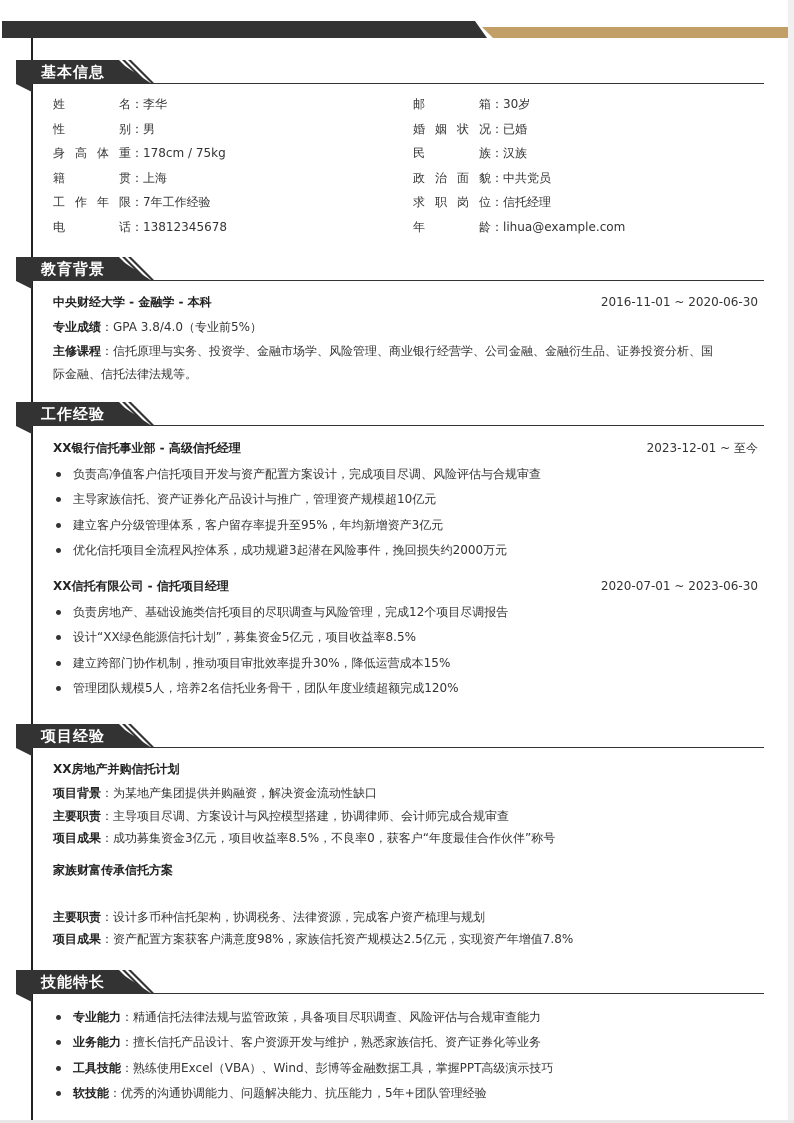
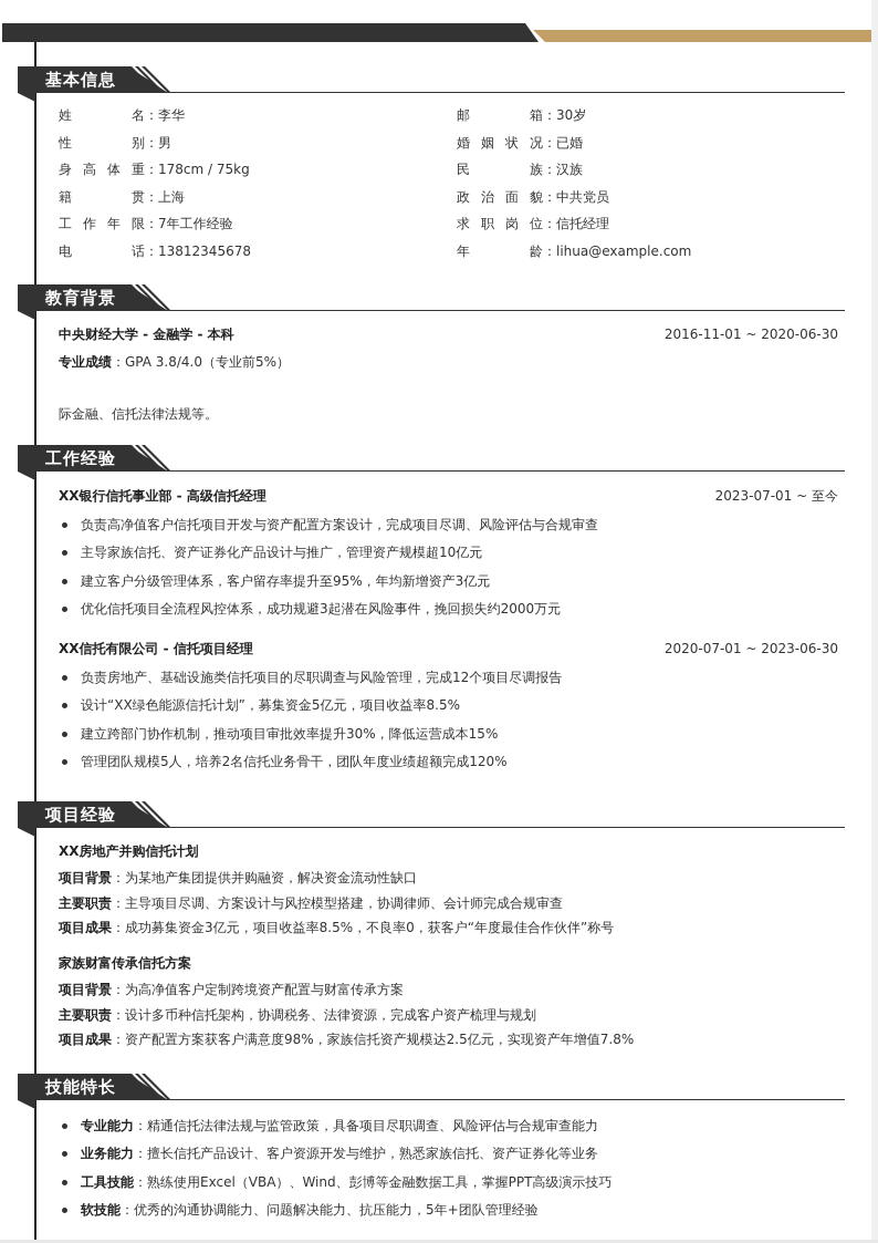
  基本信息
  教育背景
  中央财经大学 - 金融学 - 本科
  2016-11-01 ~ 2020-06-30
  专业成绩：GPA 3.8/4.0（专业前5%）
- 主修课程：信托原理与实务、投资学、金融市场学、风险管理、商业银行经营学、公司金融、金融衍生品、证券投资分析、国
  际金融、信托法律法规等。
  工作经验
  项目经验
  技能特长
  姓名：李华
  性别：男
  身高体重：178cm / 75kg
  籍贯：上海
  工作年限：7年工作经验
  电话：13812345678
  邮箱：30岁
  婚姻状况：已婚
  民族：汉族
  政治面貌：中共党员
  求职岗位：信托经理
  年龄：lihua@example.com
  XX银行信托事业部 - 高级信托经理
- 2023-12-01 ~ 至今
+ 2023-07-01 ~ 至今
  负责高净值客户信托项目开发与资产配置方案设计，完成项目尽调、风险评估与合规审查
  主导家族信托、资产证券化产品设计与推广，管理资产规模超10亿元
  建立客户分级管理体系，客户留存率提升至95%，年均新增资产3亿元
  优化信托项目全流程风控体系，成功规避3起潜在风险事件，挽回损失约2000万元
  XX信托有限公司 - 信托项目经理
  2020-07-01 ~ 2023-06-30
  负责房地产、基础设施类信托项目的尽职调查与风险管理，完成12个项目尽调报告
  设计“XX绿色能源信托计划”，募集资金5亿元，项目收益率8.5%
  建立跨部门协作机制，推动项目审批效率提升30%，降低运营成本15%
  管理团队规模5人，培养2名信托业务骨干，团队年度业绩超额完成120%
  XX房地产并购信托计划
  项目背景：为某地产集团提供并购融资，解决资金流动性缺口
  主要职责：主导项目尽调、方案设计与风控模型搭建，协调律师、会计师完成合规审查
  项目成果：成功募集资金3亿元，项目收益率8.5%，不良率0，获客户“年度最佳合作伙伴”称号
  家族财富传承信托方案
+ 项目背景：为高净值客户定制跨境资产配置与财富传承方案
  主要职责：设计多币种信托架构，协调税务、法律资源，完成客户资产梳理与规划
  项目成果：资产配置方案获客户满意度98%，家族信托资产规模达2.5亿元，实现资产年增值7.8%
  专业能力：精通信托法律法规与监管政策，具备项目尽职调查、风险评估与合规审查能力
  业务能力：擅长信托产品设计、客户资源开发与维护，熟悉家族信托、资产证券化等业务
  工具技能：熟练使用Excel（VBA）、Wind、彭博等金融数据工具，掌握PPT高级演示技巧
  软技能：优秀的沟通协调能力、问题解决能力、抗压能力，5年+团队管理经验
